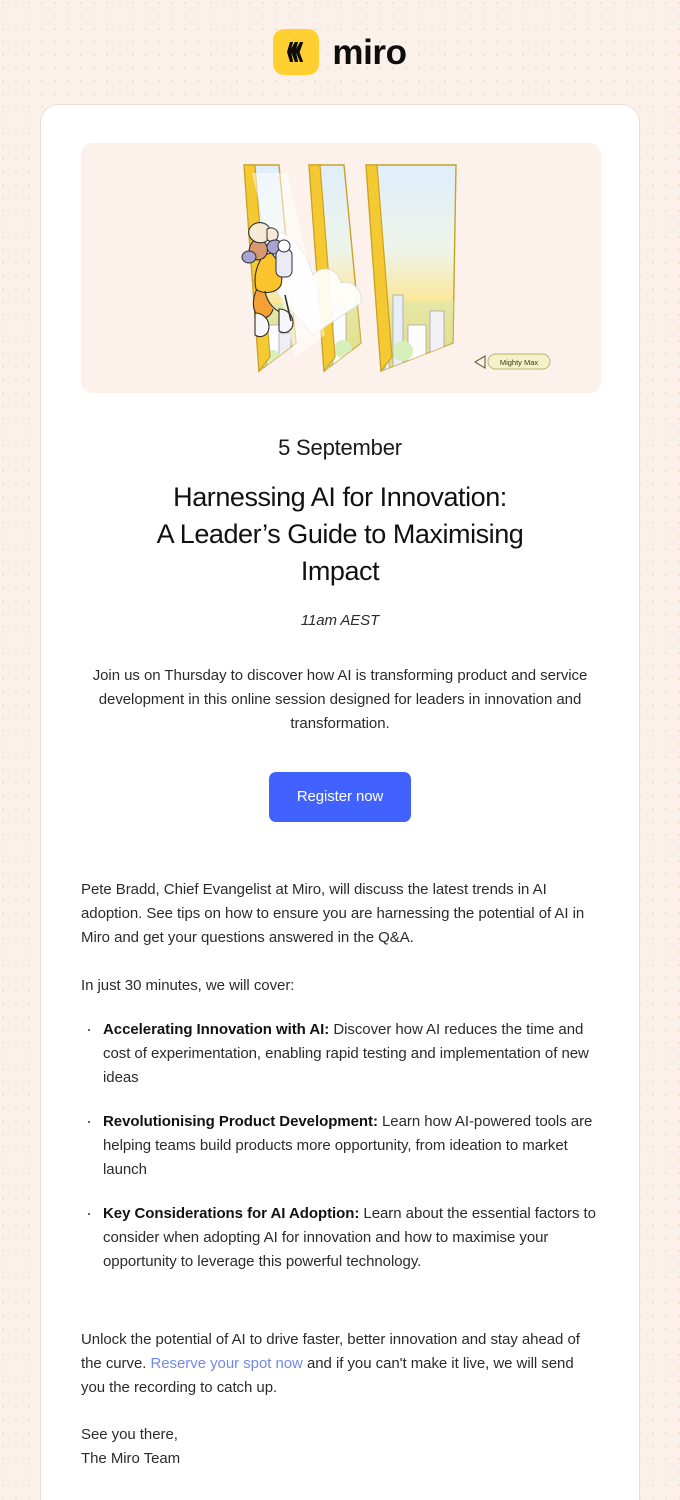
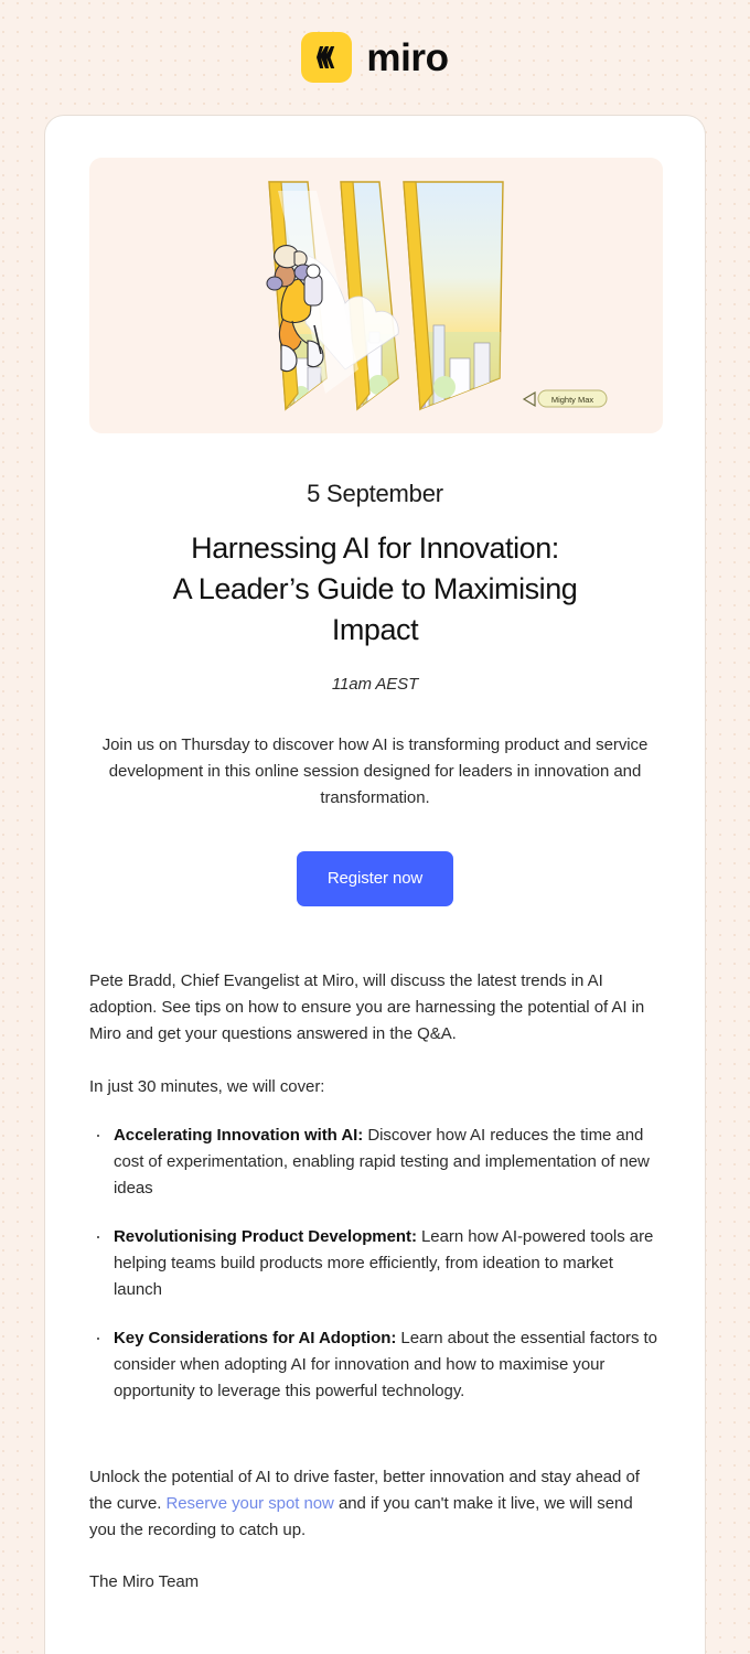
  miro
  Mighty Max
  5 September
  Harnessing AI for Innovation:
  A Leader’s Guide to Maximising
  Impact
  11am AEST
  Join us on Thursday to discover how AI is transforming product and service development in this online session designed for leaders in innovation and transformation.
  Register now
  Pete Bradd, Chief Evangelist at Miro, will discuss the latest trends in AI adoption. See tips on how to ensure you are harnessing the potential of AI in Miro and get your questions answered in the Q&A.
  In just 30 minutes, we will cover:
  Accelerating Innovation with AI: Discover how AI reduces the time and cost of experimentation, enabling rapid testing and implementation of new ideas
- Revolutionising Product Development: Learn how AI-powered tools are helping teams build products more opportunity, from ideation to market launch
+ Revolutionising Product Development: Learn how AI-powered tools are helping teams build products more efficiently, from ideation to market launch
  Key Considerations for AI Adoption: Learn about the essential factors to consider when adopting AI for innovation and how to maximise your opportunity to leverage this powerful technology.
  Unlock the potential of AI to drive faster, better innovation and stay ahead of the curve. Reserve your spot now and if you can't make it live, we will send you the recording to catch up.
- See you there,
  The Miro Team
